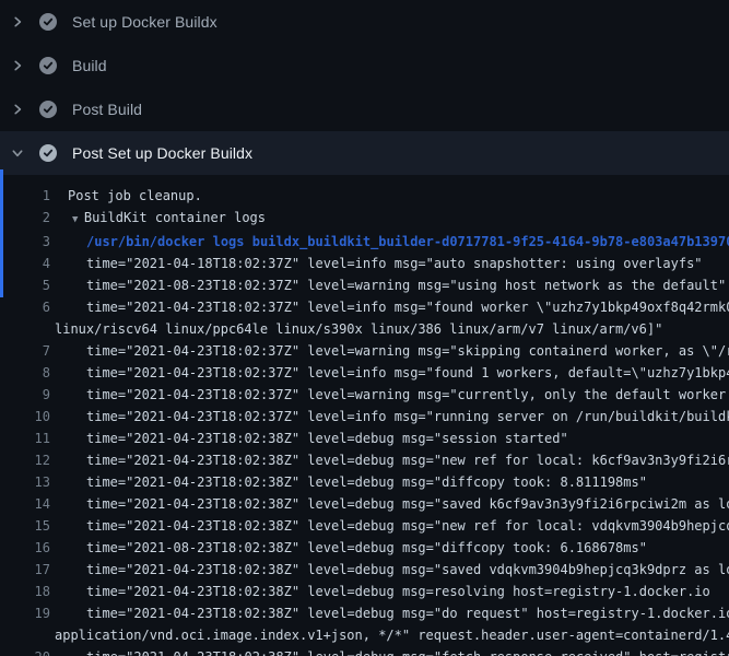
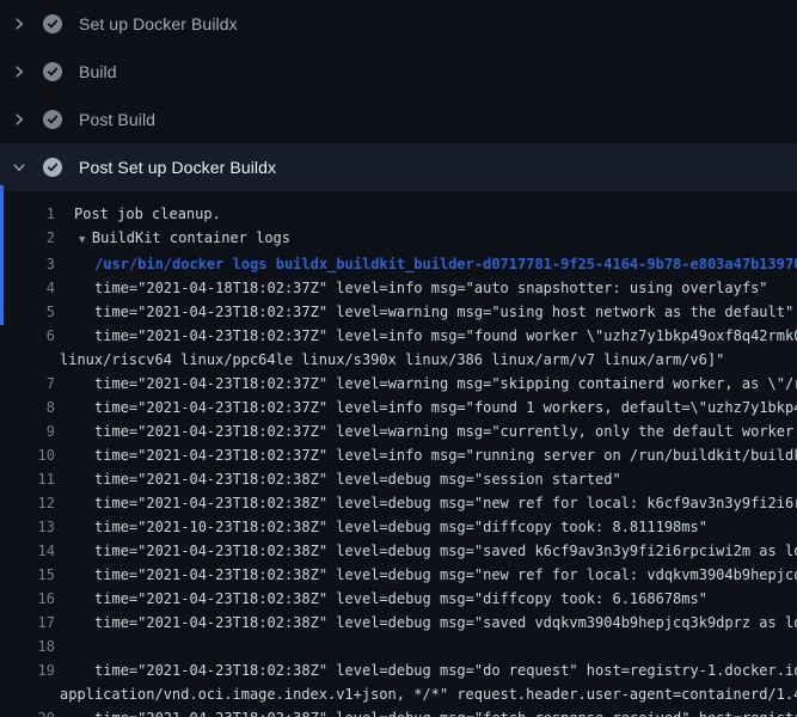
  Set up Docker Buildx
  Build
  Post Build
  Post Set up Docker Buildx
  1
  Post job cleanup.
  2
  ▼ BuildKit container logs
  3
  /usr/bin/docker logs buildx_buildkit_builder-d0717781-9f25-4164-9b78-e803a47b1397
  4
  time="2021-04-18T18:02:37Z" level=info msg="auto snapshotter: using overlayfs"
  5
- time="2021-08-23T18:02:37Z" level=warning msg="using host network as the default"
+ time="2021-04-23T18:02:37Z" level=warning msg="using host network as the default"
  6
  time="2021-04-23T18:02:37Z" level=info msg="found worker \"uzhz7y1bkp49oxf8q42rmk
  linux/riscv64 linux/ppc64le linux/s390x linux/386 linux/arm/v7 linux/arm/v6]"
  7
  time="2021-04-23T18:02:37Z" level=warning msg="skipping containerd worker, as \"/
  8
  time="2021-04-23T18:02:37Z" level=info msg="found 1 workers, default=\"uzhz7y1bkp
  9
  time="2021-04-23T18:02:37Z" level=warning msg="currently, only the default worker
  10
  time="2021-04-23T18:02:37Z" level=info msg="running server on /run/buildkit/build
  11
  time="2021-04-23T18:02:38Z" level=debug msg="session started"
  12
  time="2021-04-23T18:02:38Z" level=debug msg="new ref for local: k6cf9av3n3y9fi2i6
  13
- time="2021-04-23T18:02:38Z" level=debug msg="diffcopy took: 8.811198ms"
+ time="2021-10-23T18:02:38Z" level=debug msg="diffcopy took: 8.811198ms"
  14
  time="2021-04-23T18:02:38Z" level=debug msg="saved k6cf9av3n3y9fi2i6rpciwi2m as l
  15
  time="2021-04-23T18:02:38Z" level=debug msg="new ref for local: vdqkvm3904b9hepjc
  16
- time="2021-08-23T18:02:38Z" level=debug msg="diffcopy took: 6.168678ms"
+ time="2021-04-23T18:02:38Z" level=debug msg="diffcopy took: 6.168678ms"
  17
  time="2021-04-23T18:02:38Z" level=debug msg="saved vdqkvm3904b9hepjcq3k9dprz as l
  18
- time="2021-04-23T18:02:38Z" level=debug msg=resolving host=registry-1.docker.io
  19
  time="2021-04-23T18:02:38Z" level=debug msg="do request" host=registry-1.docker.i
  application/vnd.oci.image.index.v1+json, */*" request.header.user-agent=containerd/1.
